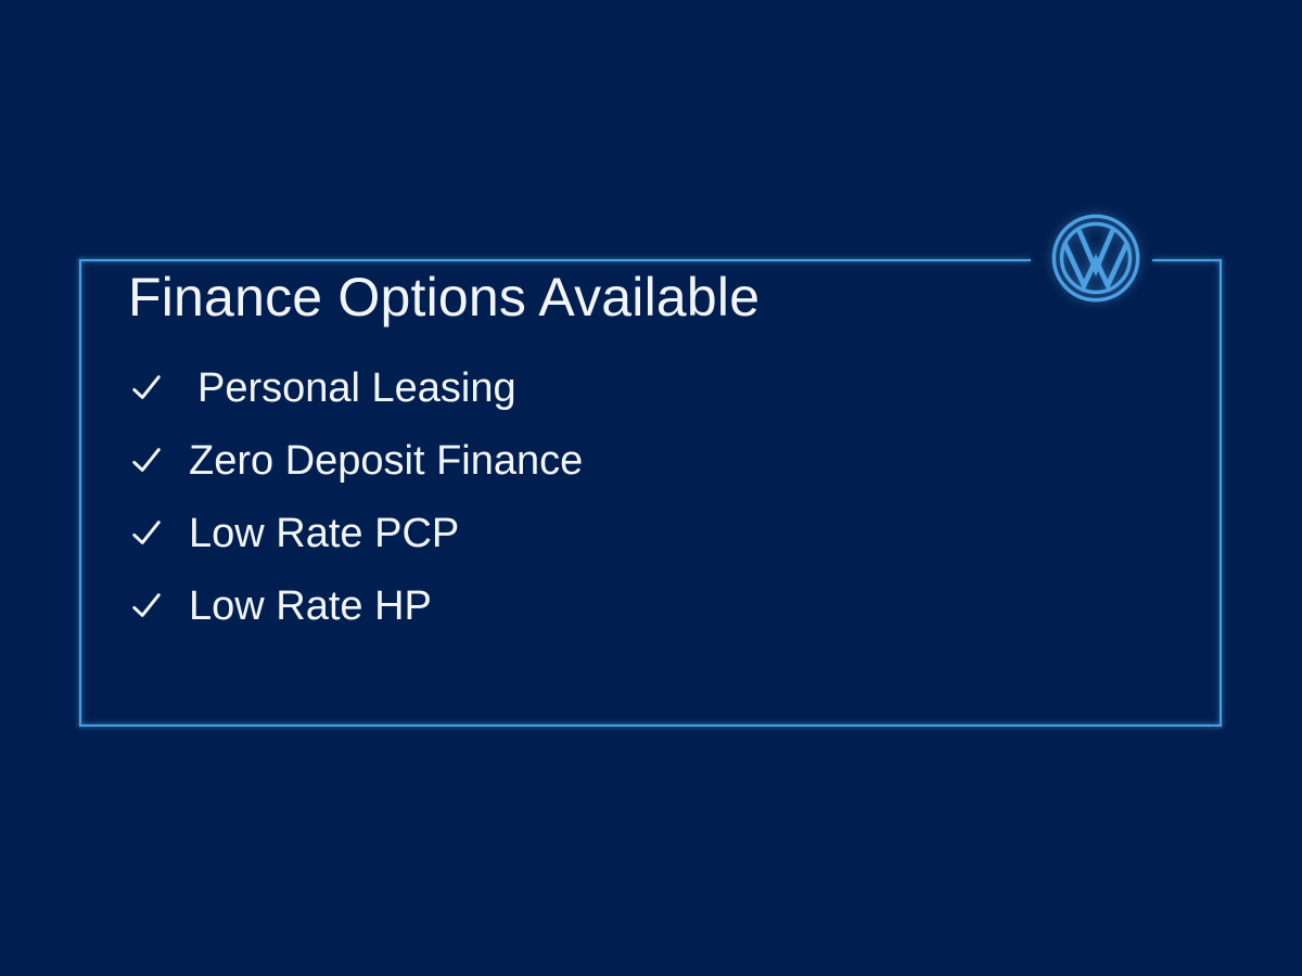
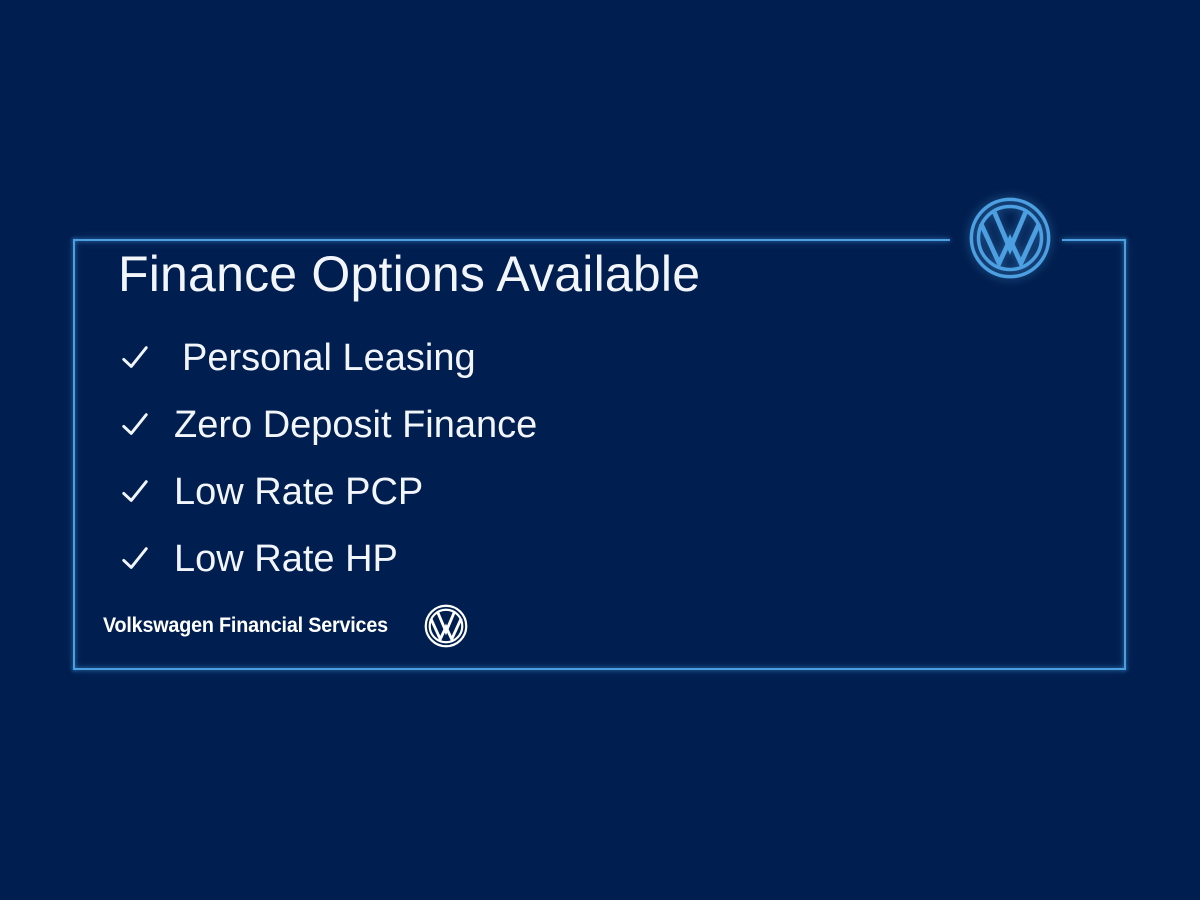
  Finance Options Available
  Personal Leasing
  Zero Deposit Finance
  Low Rate PCP
  Low Rate HP
+ Volkswagen Financial Services
